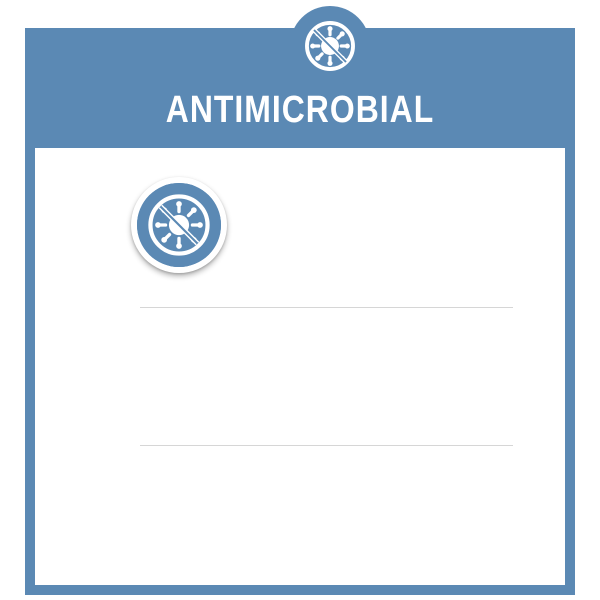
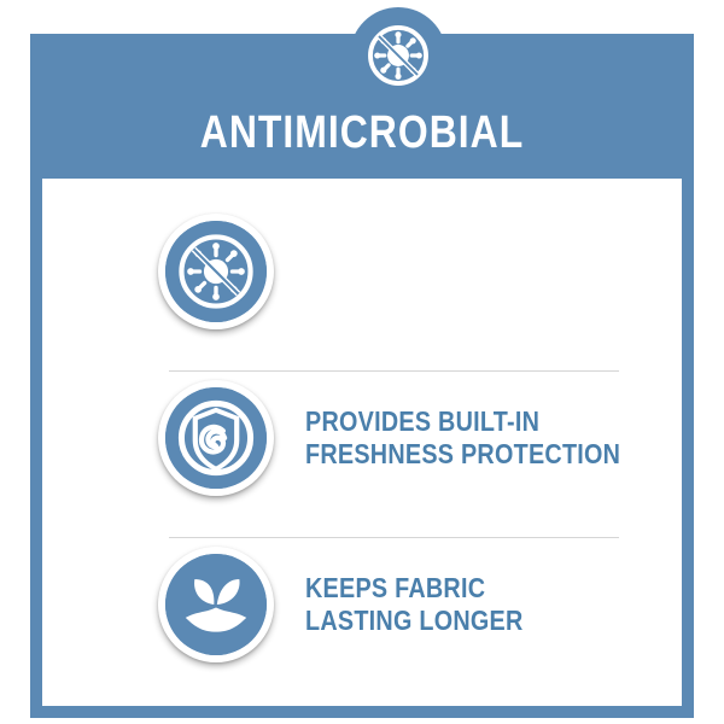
  ANTIMICROBIAL
+ PROVIDES BUILT-IN
+ FRESHNESS PROTECTION
+ KEEPS FABRIC
+ LASTING LONGER
